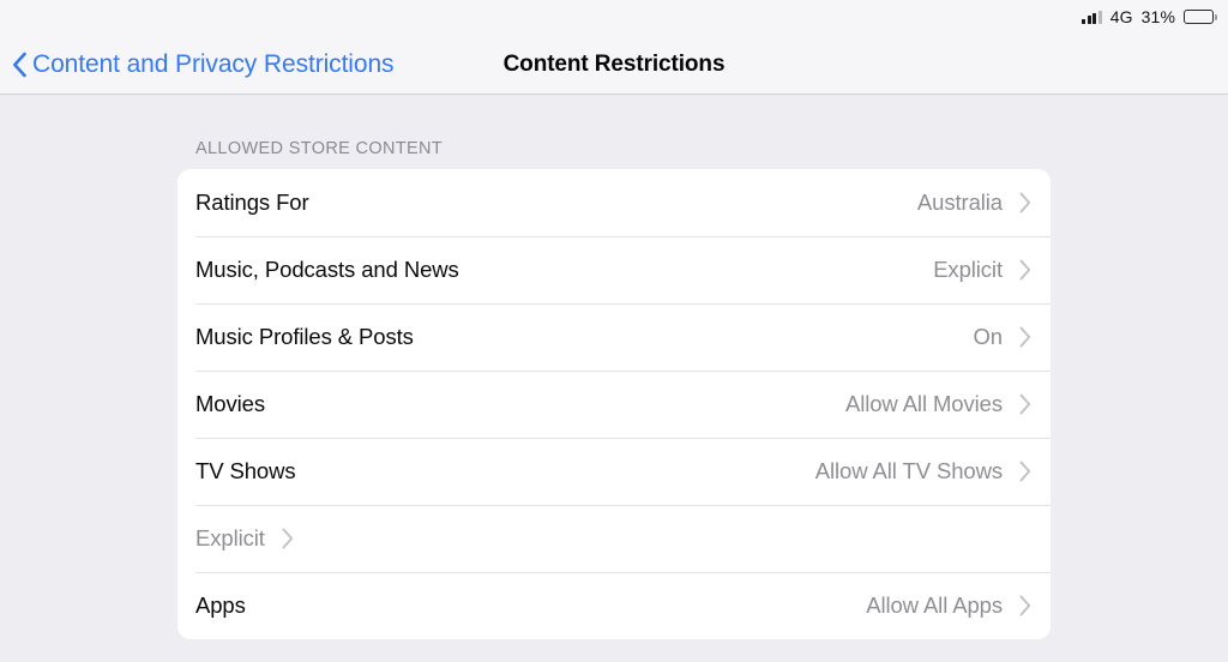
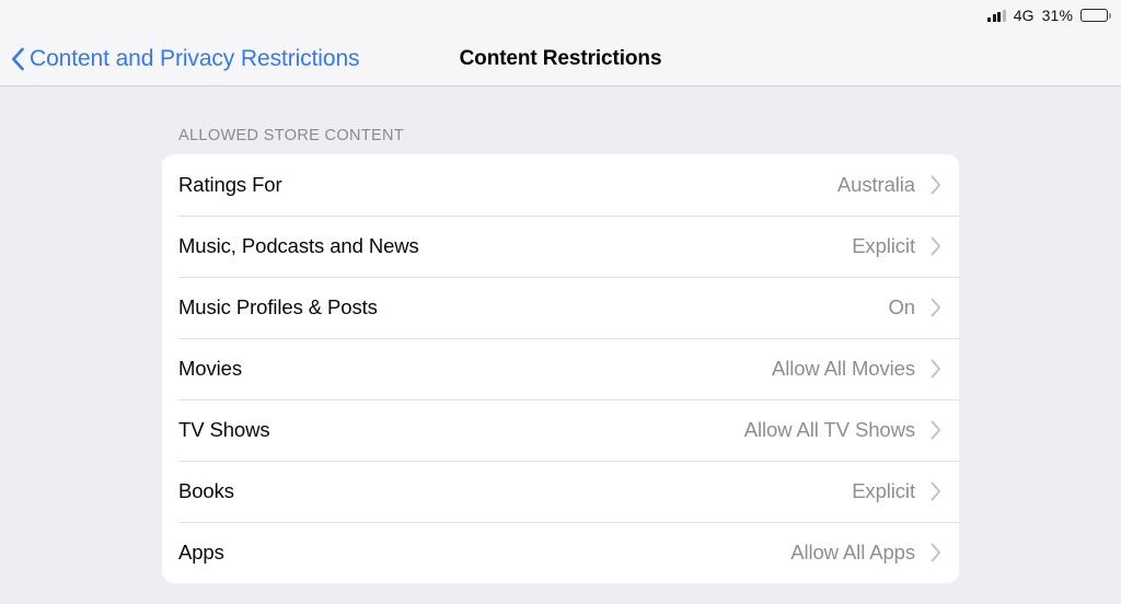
  4G
  31%
  Content and Privacy Restrictions
  Content Restrictions
  ALLOWED STORE CONTENT
  Ratings For
  Australia
  Music, Podcasts and News
  Explicit
  Music Profiles & Posts
  On
  Movies
  Allow All Movies
  TV Shows
  Allow All TV Shows
+ Books
  Explicit
  Apps
  Allow All Apps
